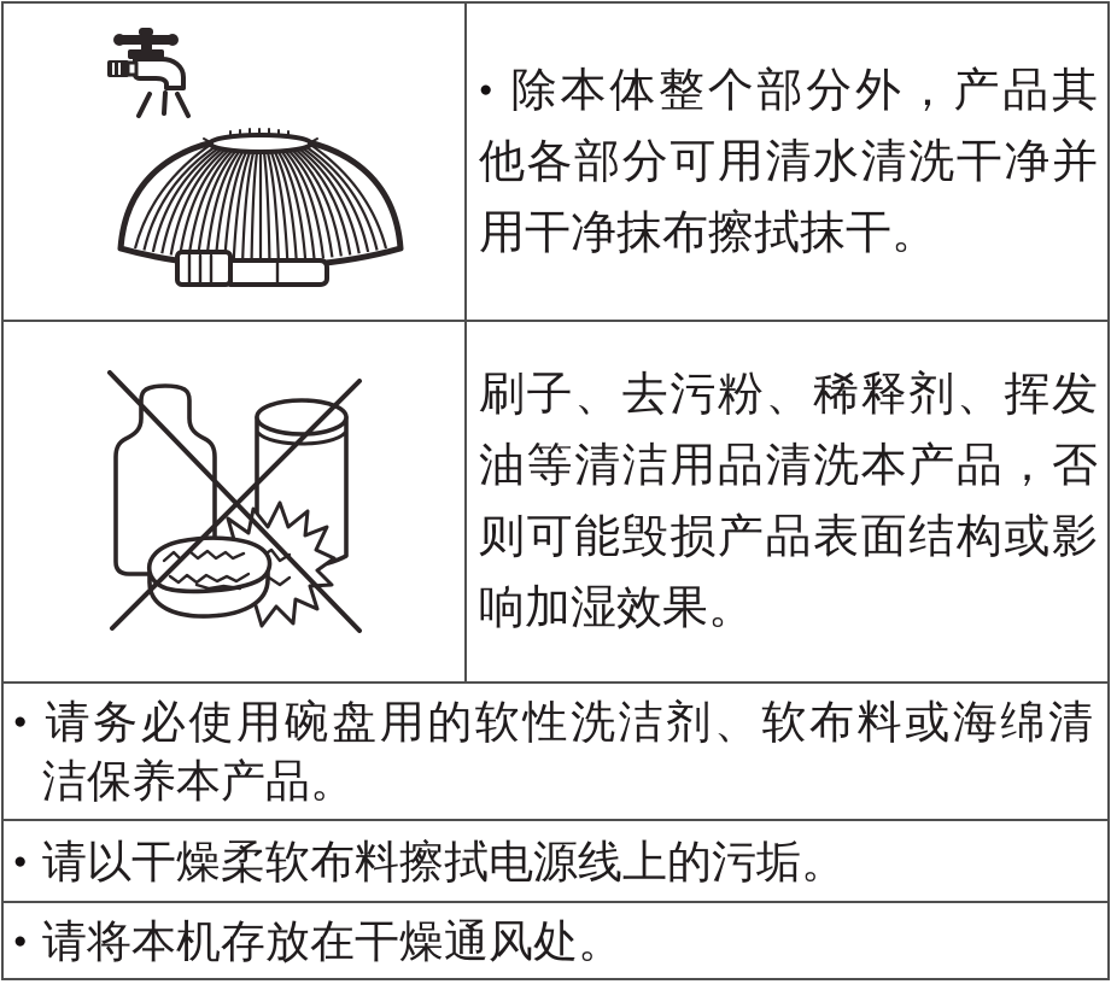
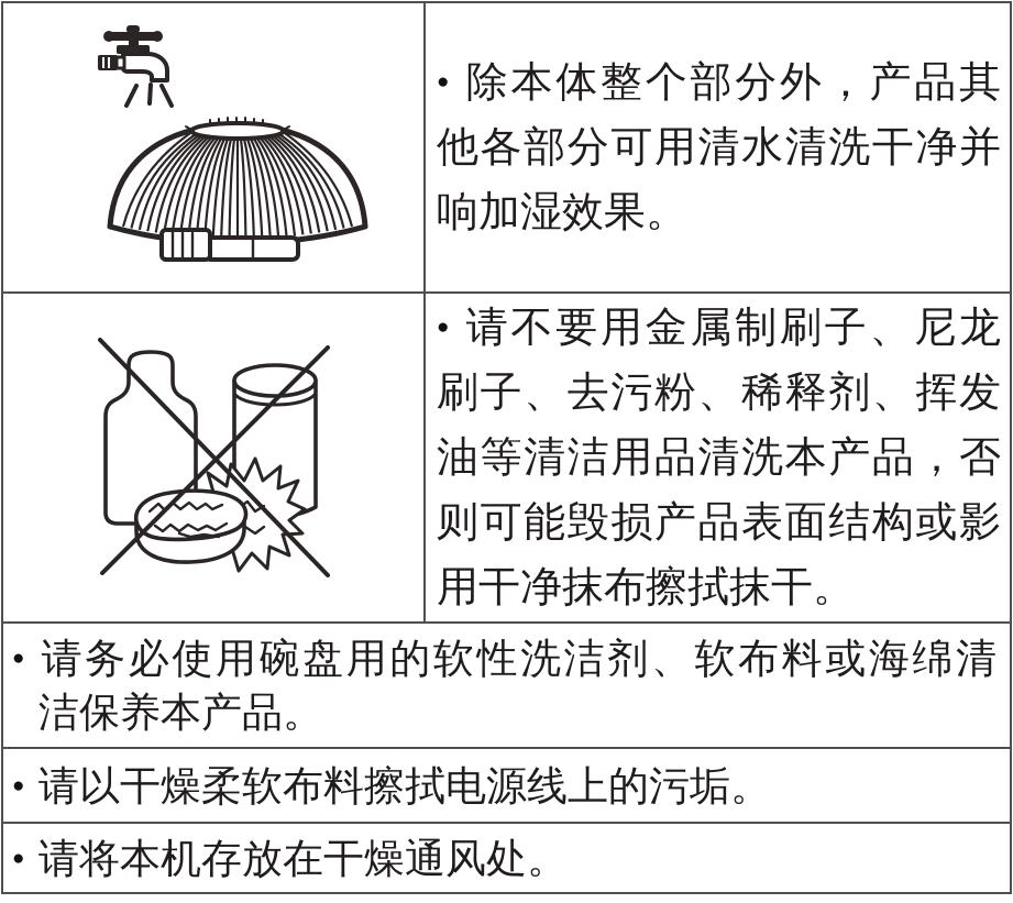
  ● 除本体整个部分外，产品其
  他各部分可用清水清洗干净并
- 用干净抹布擦拭抹干。
+ 响加湿效果。
+ ● 请不要用金属制刷子、尼龙
  刷子、去污粉、稀释剂、挥发
  油等清洁用品清洗本产品，否
  则可能毁损产品表面结构或影
- 响加湿效果。
+ 用干净抹布擦拭抹干。
  ● 请务必使用碗盘用的软性洗洁剂、软布料或海绵清
  洁保养本产品。
  ● 请以干燥柔软布料擦拭电源线上的污垢。
  ● 请将本机存放在干燥通风处。
